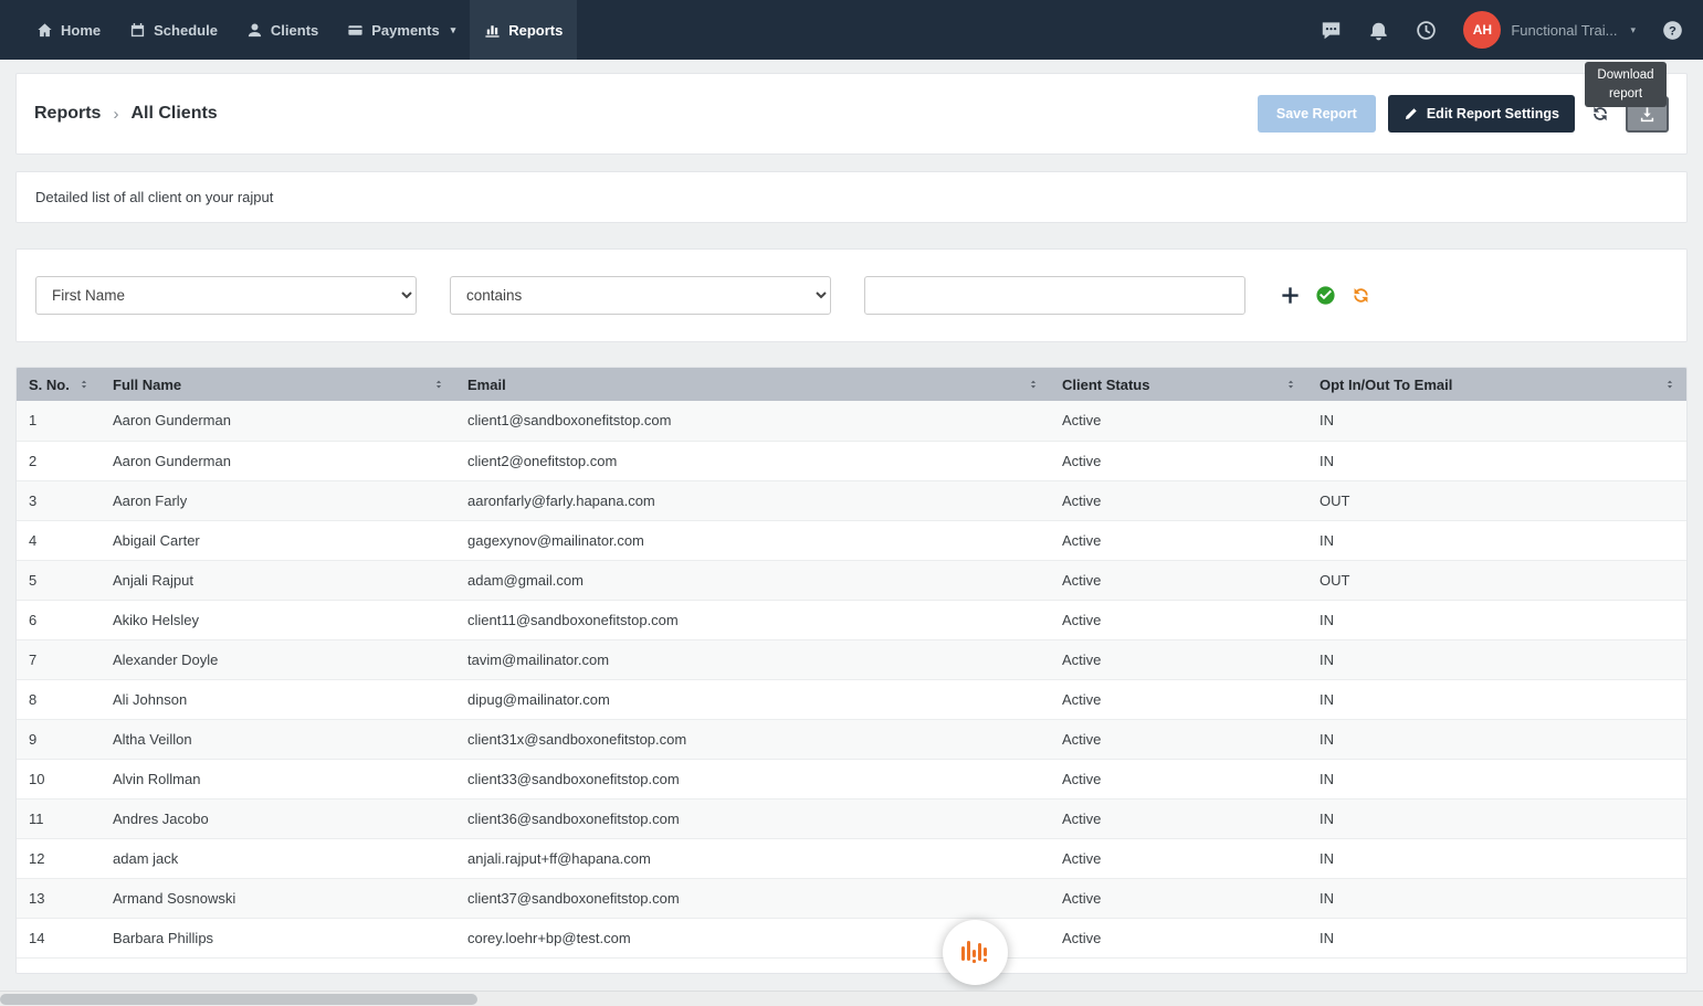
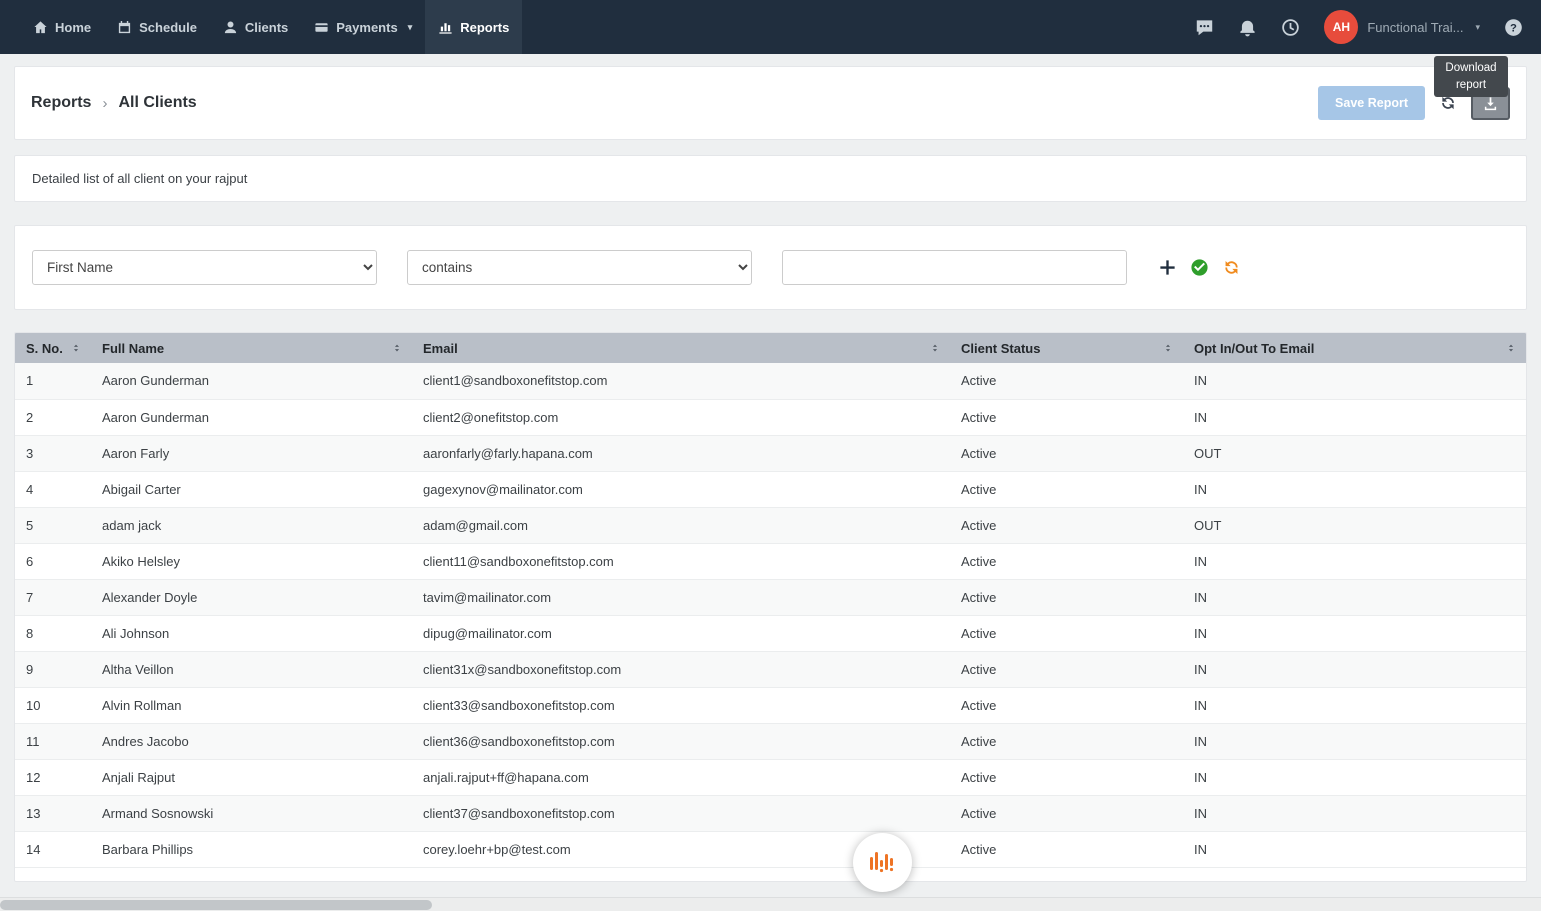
  Home
  Schedule
  Clients
  Payments
  ▾
  Reports
  AH
  Functional Trai...
  ▾
  ?
  Download report
  Reports
  ›
  All Clients
  Save Report
- Edit Report Settings
  Detailed list of all client on your rajput
  First Name
  contains
  S. No.	Full Name	Email	Client Status	Opt In/Out To Email
  1	Aaron Gunderman	client1@sandboxonefitstop.com	Active	IN
  2	Aaron Gunderman	client2@onefitstop.com	Active	IN
  3	Aaron Farly	aaronfarly@farly.hapana.com	Active	OUT
  4	Abigail Carter	gagexynov@mailinator.com	Active	IN
- 5	Anjali Rajput	adam@gmail.com	Active	OUT
+ 5	adam jack	adam@gmail.com	Active	OUT
  6	Akiko Helsley	client11@sandboxonefitstop.com	Active	IN
  7	Alexander Doyle	tavim@mailinator.com	Active	IN
  8	Ali Johnson	dipug@mailinator.com	Active	IN
  9	Altha Veillon	client31x@sandboxonefitstop.com	Active	IN
  10	Alvin Rollman	client33@sandboxonefitstop.com	Active	IN
  11	Andres Jacobo	client36@sandboxonefitstop.com	Active	IN
- 12	adam jack	anjali.rajput+ff@hapana.com	Active	IN
+ 12	Anjali Rajput	anjali.rajput+ff@hapana.com	Active	IN
  13	Armand Sosnowski	client37@sandboxonefitstop.com	Active	IN
  14	Barbara Phillips	corey.loehr+bp@test.com	Active	IN
